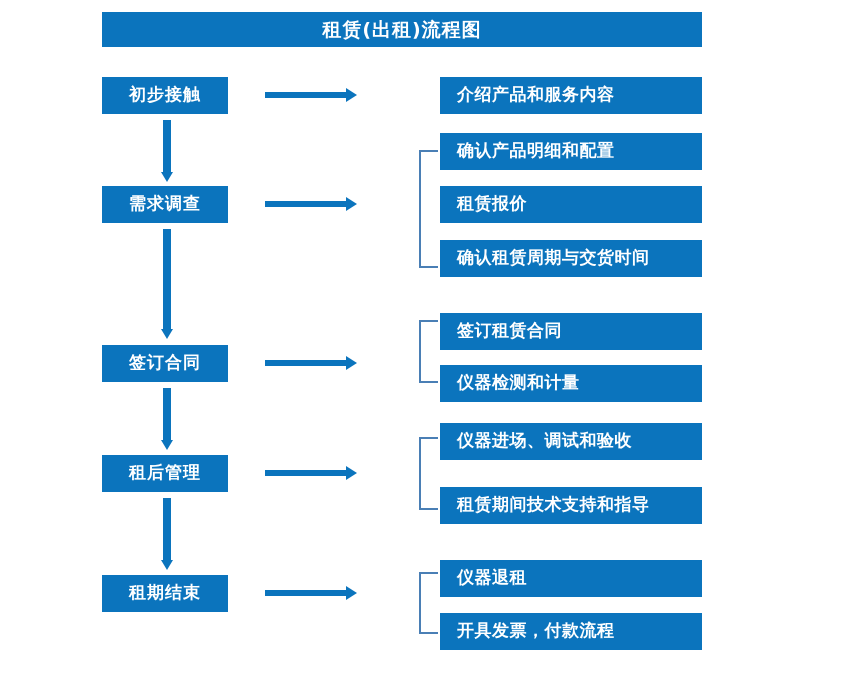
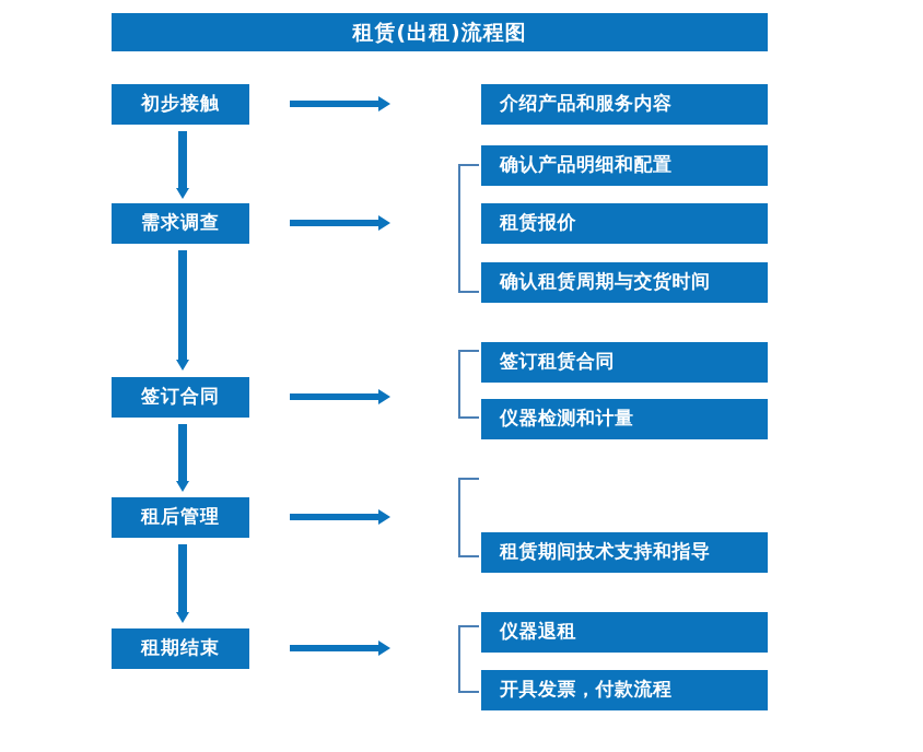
  租赁(出租)流程图
  初步接触
  需求调查
  签订合同
  租后管理
  租期结束
  介绍产品和服务内容
  确认产品明细和配置
  租赁报价
  确认租赁周期与交货时间
  签订租赁合同
  仪器检测和计量
- 仪器进场、调试和验收
  租赁期间技术支持和指导
  仪器退租
  开具发票，付款流程
